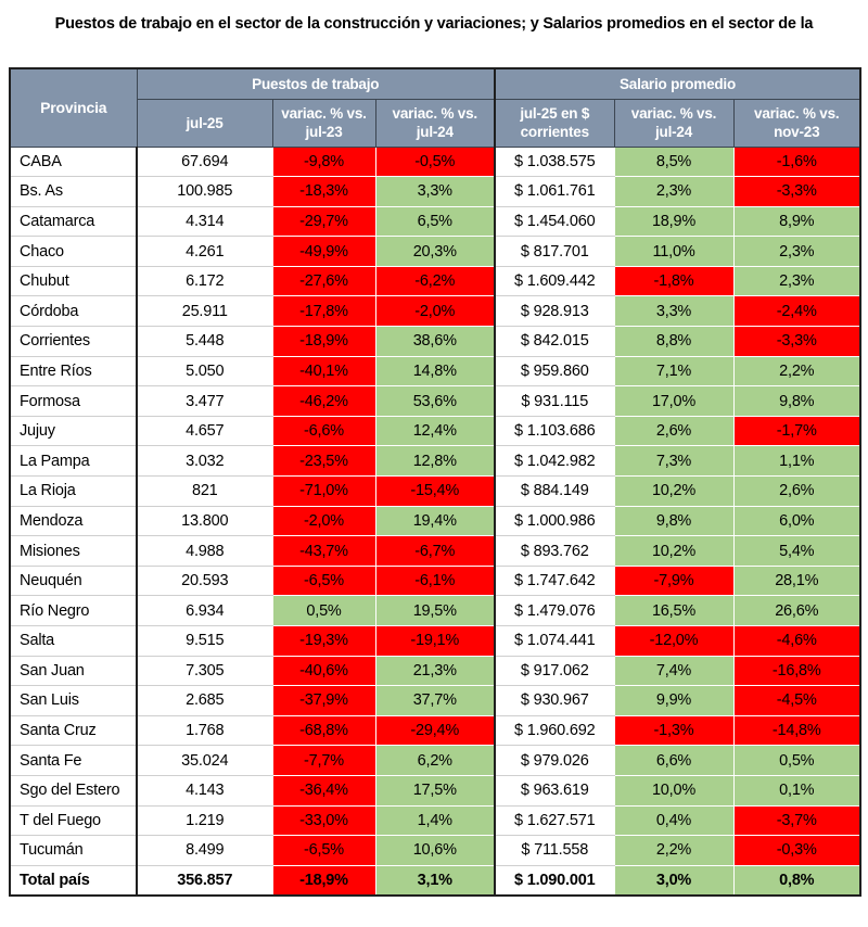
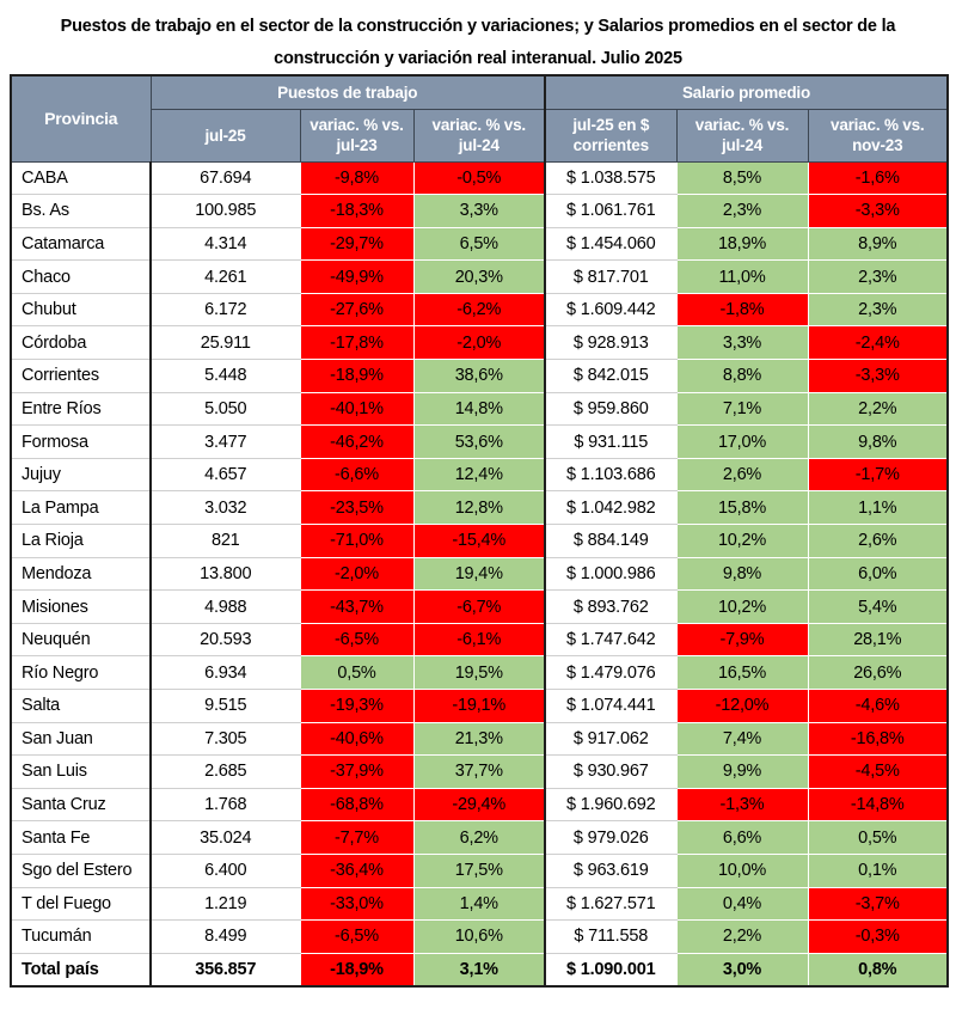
  Puestos de trabajo en el sector de la construcción y variaciones; y Salarios promedios en el sector de la
+ construcción y variación real interanual. Julio 2025
  Provincia	Puestos de trabajo	Salario promedio
  jul-25	variac. % vs. jul-23	variac. % vs. jul-24	jul-25 en $ corrientes	variac. % vs. jul-24	variac. % vs. nov-23
  CABA	67.694	-9,8%	-0,5%	$ 1.038.575	8,5%	-1,6%
  Bs. As	100.985	-18,3%	3,3%	$ 1.061.761	2,3%	-3,3%
  Catamarca	4.314	-29,7%	6,5%	$ 1.454.060	18,9%	8,9%
  Chaco	4.261	-49,9%	20,3%	$ 817.701	11,0%	2,3%
  Chubut	6.172	-27,6%	-6,2%	$ 1.609.442	-1,8%	2,3%
  Córdoba	25.911	-17,8%	-2,0%	$ 928.913	3,3%	-2,4%
  Corrientes	5.448	-18,9%	38,6%	$ 842.015	8,8%	-3,3%
  Entre Ríos	5.050	-40,1%	14,8%	$ 959.860	7,1%	2,2%
  Formosa	3.477	-46,2%	53,6%	$ 931.115	17,0%	9,8%
  Jujuy	4.657	-6,6%	12,4%	$ 1.103.686	2,6%	-1,7%
- La Pampa	3.032	-23,5%	12,8%	$ 1.042.982	7,3%	1,1%
+ La Pampa	3.032	-23,5%	12,8%	$ 1.042.982	15,8%	1,1%
  La Rioja	821	-71,0%	-15,4%	$ 884.149	10,2%	2,6%
  Mendoza	13.800	-2,0%	19,4%	$ 1.000.986	9,8%	6,0%
  Misiones	4.988	-43,7%	-6,7%	$ 893.762	10,2%	5,4%
  Neuquén	20.593	-6,5%	-6,1%	$ 1.747.642	-7,9%	28,1%
  Río Negro	6.934	0,5%	19,5%	$ 1.479.076	16,5%	26,6%
  Salta	9.515	-19,3%	-19,1%	$ 1.074.441	-12,0%	-4,6%
  San Juan	7.305	-40,6%	21,3%	$ 917.062	7,4%	-16,8%
  San Luis	2.685	-37,9%	37,7%	$ 930.967	9,9%	-4,5%
  Santa Cruz	1.768	-68,8%	-29,4%	$ 1.960.692	-1,3%	-14,8%
  Santa Fe	35.024	-7,7%	6,2%	$ 979.026	6,6%	0,5%
- Sgo del Estero	4.143	-36,4%	17,5%	$ 963.619	10,0%	0,1%
+ Sgo del Estero	6.400	-36,4%	17,5%	$ 963.619	10,0%	0,1%
  T del Fuego	1.219	-33,0%	1,4%	$ 1.627.571	0,4%	-3,7%
  Tucumán	8.499	-6,5%	10,6%	$ 711.558	2,2%	-0,3%
  Total país	356.857	-18,9%	3,1%	$ 1.090.001	3,0%	0,8%
